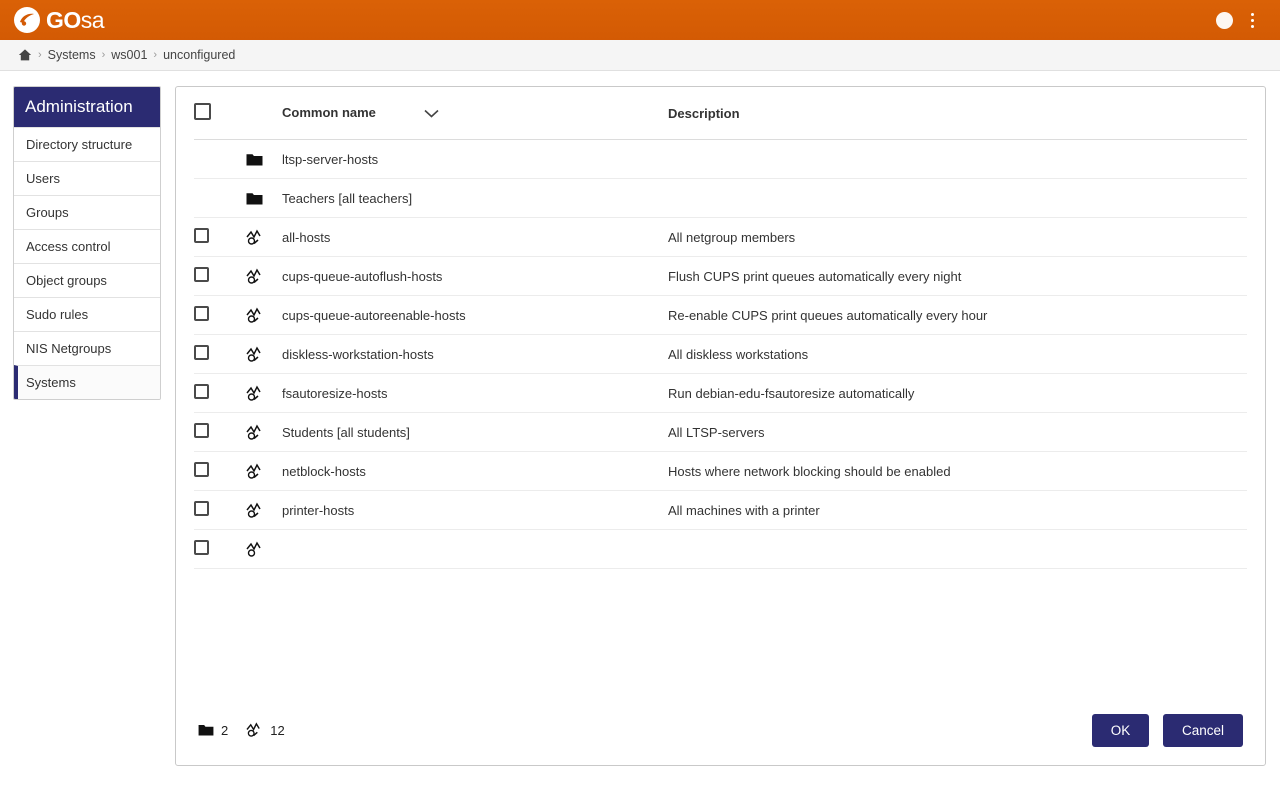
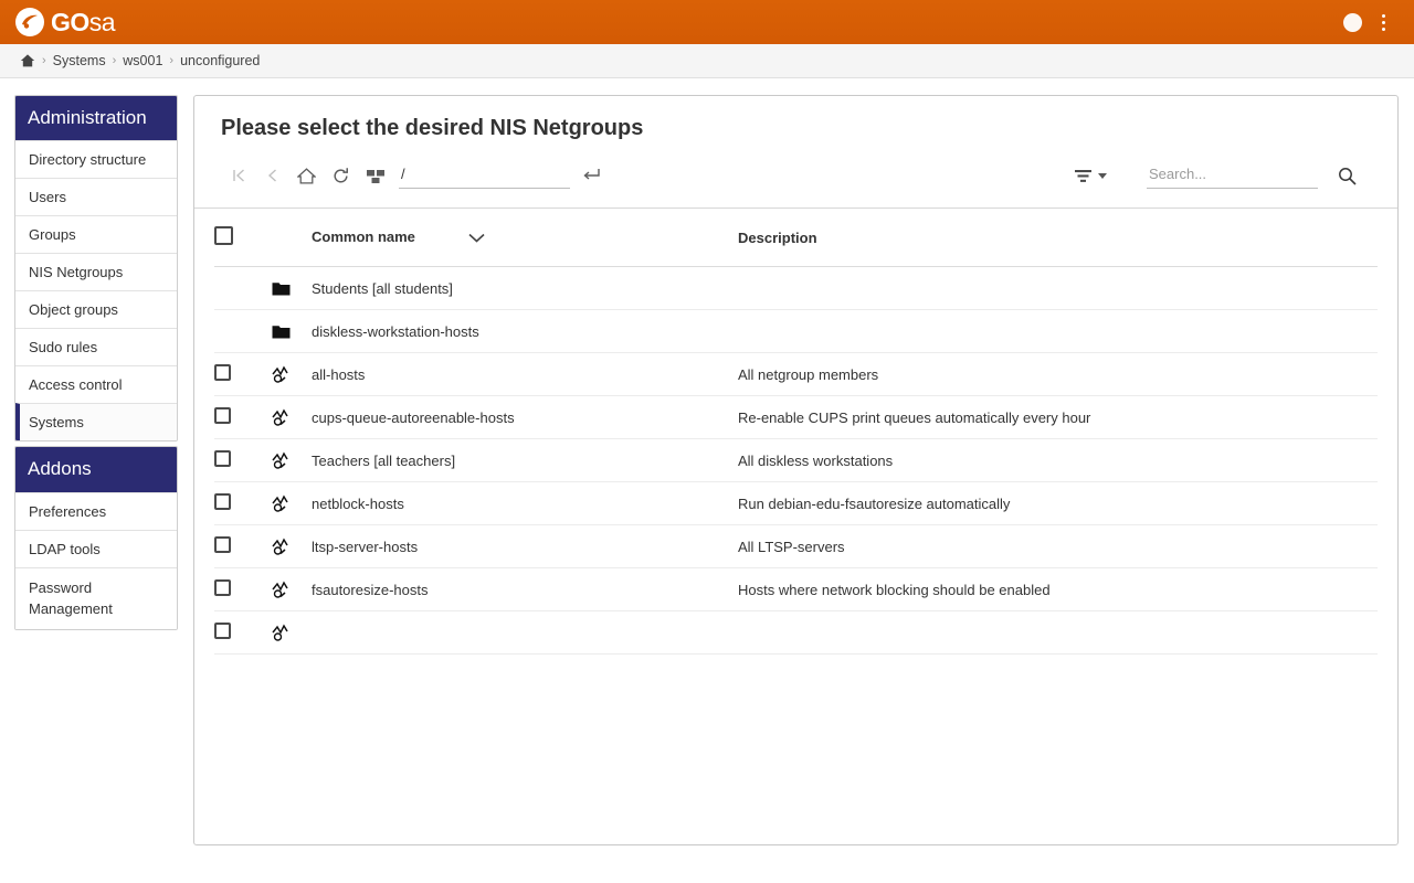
  GOsa
  ›
  Systems
  ›
  ws001
  ›
  unconfigured
  Administration
  Directory structure
  Users
  Groups
- Access control
+ NIS Netgroups
  Object groups
  Sudo rules
- NIS Netgroups
+ Access control
  Systems
+ Addons
+ Preferences
+ LDAP tools
+ Password Management
+ Please select the desired NIS Netgroups
+ /
+ Search...
  		Common name	Description
- 		ltsp-server-hosts
+ 		Students [all students]
- 		Teachers [all teachers]
+ 		diskless-workstation-hosts
  		all-hosts	All netgroup members
- 		cups-queue-autoflush-hosts	Flush CUPS print queues automatically every night
  		cups-queue-autoreenable-hosts	Re-enable CUPS print queues automatically every hour
- 		diskless-workstation-hosts	All diskless workstations
+ 		Teachers [all teachers]	All diskless workstations
- 		fsautoresize-hosts	Run debian-edu-fsautoresize automatically
+ 		netblock-hosts	Run debian-edu-fsautoresize automatically
- 		Students [all students]	All LTSP-servers
+ 		ltsp-server-hosts	All LTSP-servers
- 		netblock-hosts	Hosts where network blocking should be enabled
+ 		fsautoresize-hosts	Hosts where network blocking should be enabled
- 		printer-hosts	All machines with a printer
- 2
- 12
- OK
- Cancel
